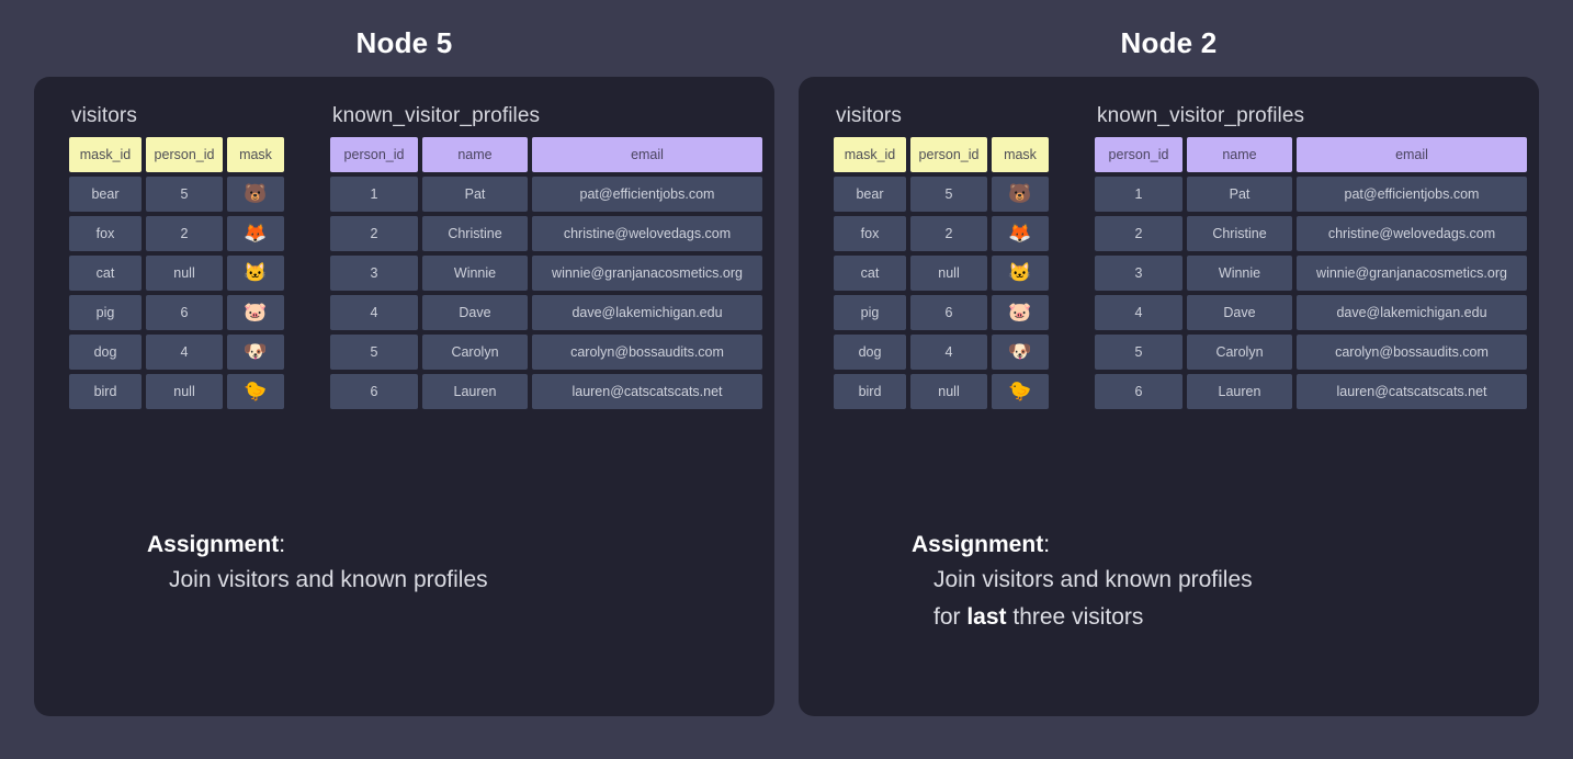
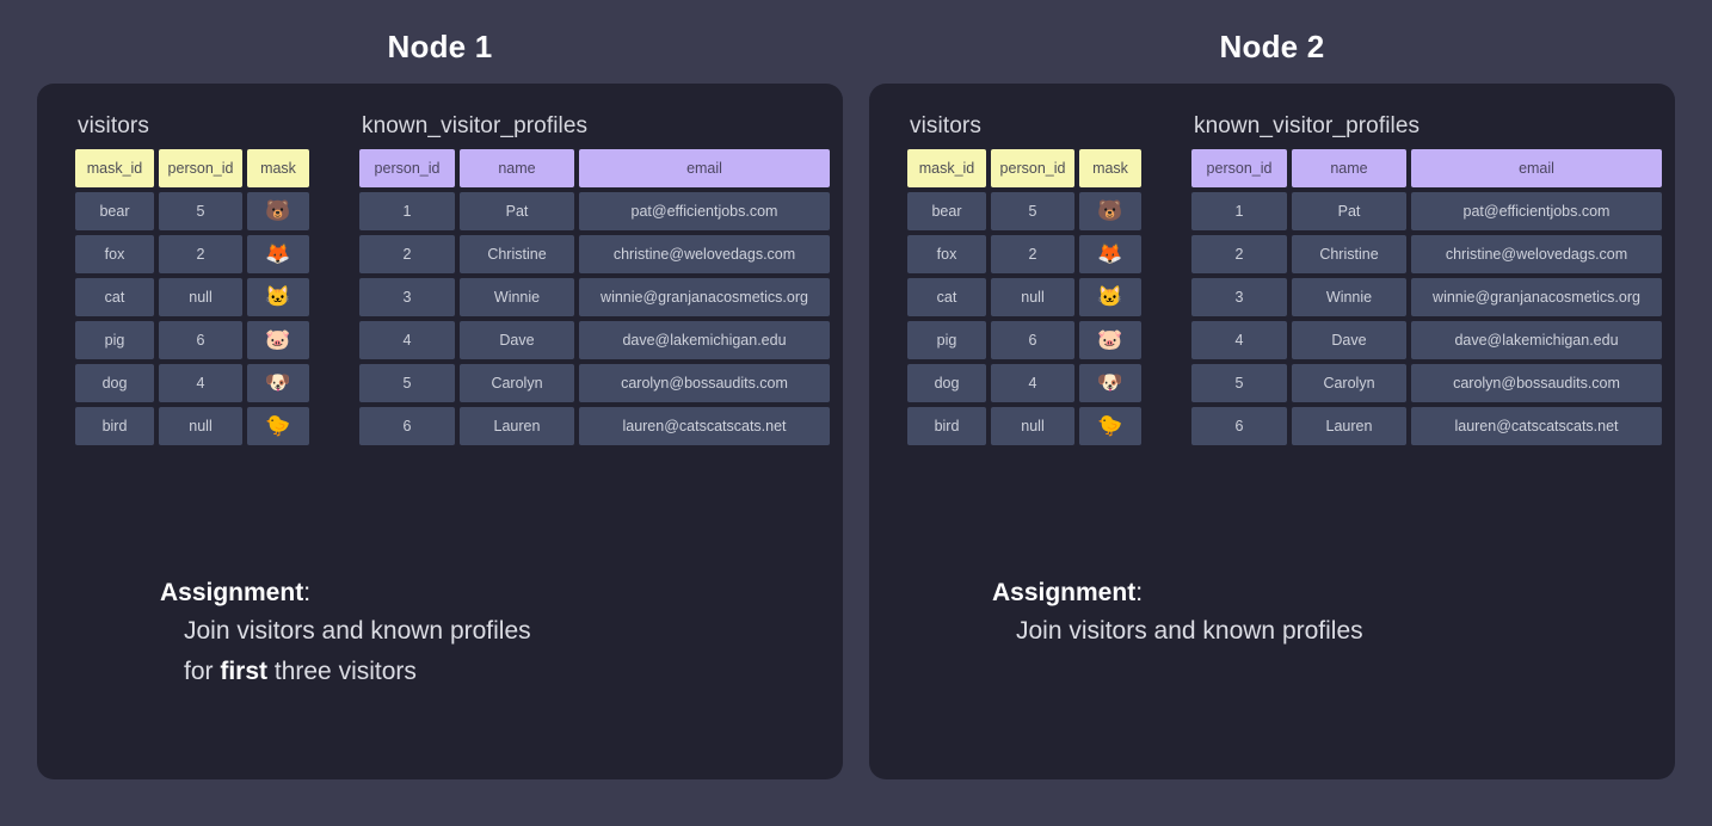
- Node 5
+ Node 1
  visitors
  mask_id
  person_id
  mask
  bear
  5
  🐻
  fox
  2
  🦊
  cat
  null
  🐱
  pig
  6
  🐷
  dog
  4
  🐶
  bird
  null
  🐤
  known_visitor_profiles
  person_id
  name
  email
  1
  Pat
  pat@efficientjobs.com
  2
  Christine
  christine@welovedags.com
  3
  Winnie
  winnie@granjanacosmetics.org
  4
  Dave
  dave@lakemichigan.edu
  5
  Carolyn
  carolyn@bossaudits.com
  6
  Lauren
  lauren@catscatscats.net
  Assignment:
  Join visitors and known profiles
+ for first three visitors
  Node 2
  visitors
  mask_id
  person_id
  mask
  bear
  5
  🐻
  fox
  2
  🦊
  cat
  null
  🐱
  pig
  6
  🐷
  dog
  4
  🐶
  bird
  null
  🐤
  known_visitor_profiles
  person_id
  name
  email
  1
  Pat
  pat@efficientjobs.com
  2
  Christine
  christine@welovedags.com
  3
  Winnie
  winnie@granjanacosmetics.org
  4
  Dave
  dave@lakemichigan.edu
  5
  Carolyn
  carolyn@bossaudits.com
  6
  Lauren
  lauren@catscatscats.net
  Assignment:
  Join visitors and known profiles
- for last three visitors
